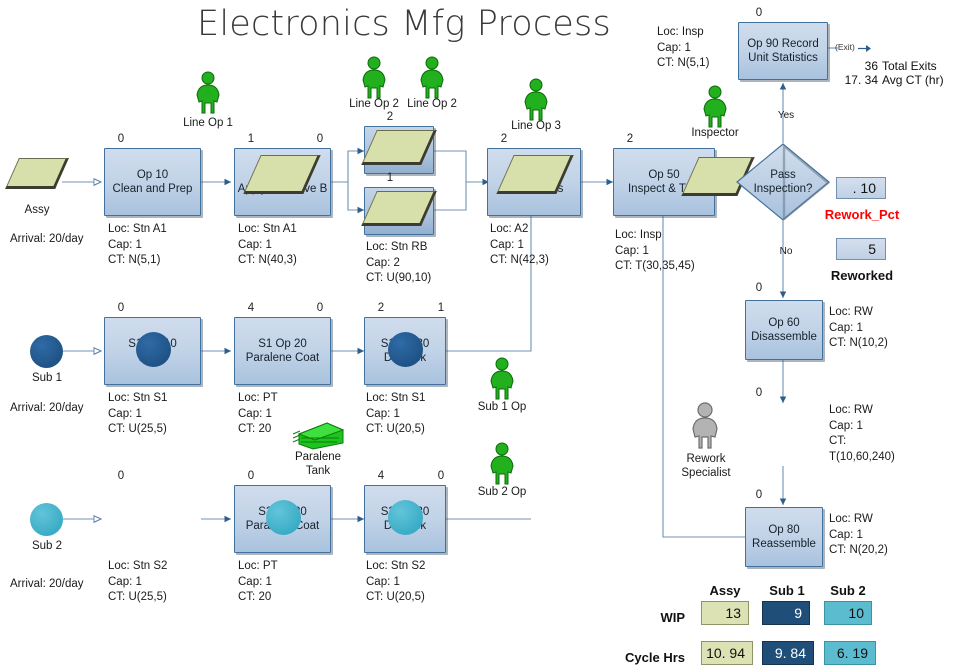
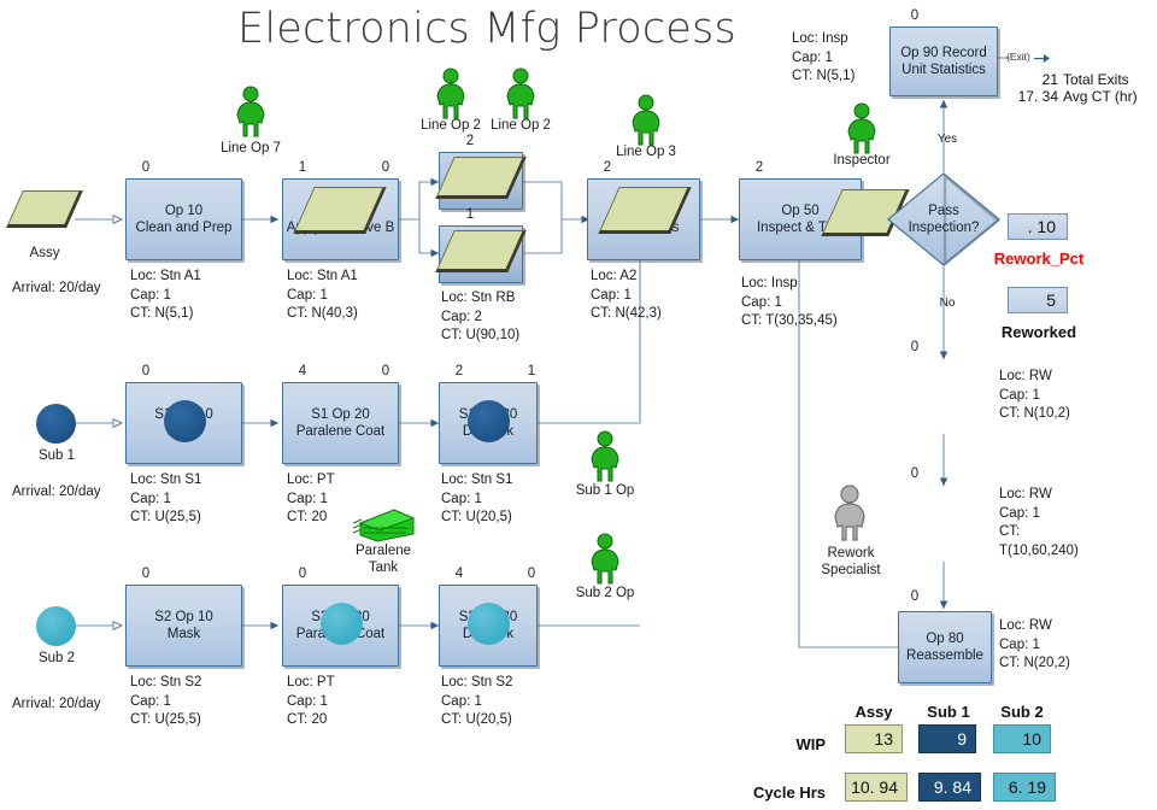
  Electronics Mfg Proce
  Assy
  Arrival: 20/day
  Sub 1
  Arrival: 20/day
  Sub 2
  Arrival: 20/day
  0
  Op 10
  Clean and Prep
  Loc: Stn A1
  Cap: 1
  CT: N(5,1)
  1
  0
  Loc: Stn A1
  Cap: 1
  CT: N(40,3)
  2
  1
  Loc: Stn RB
  Cap: 2
  CT: U(90,10)
  2
  Loc: A2
  Cap: 1
  CT: N(42,3)
  2
  Op 50
  Inspect & T
  Loc: Insp
  Cap: 1
  CT: T(30,35,45)
  Pass
  Inspection?
  Yes
  No
  0
  Op 90 Record
  Unit Statistics
  Loc: Insp
  Cap: 1
  CT: N(5,1)
  (Exit)
- 36
+ 21
  Total Exits
  17. 34
  Avg CT (hr)
  0
- Op 60
- Disassemble
  Loc: RW
  Cap: 1
  CT: N(10,2)
  0
  Loc: RW
  Cap: 1
  CT:
  T(10,60,240)
  0
  Op 80
  Reassemble
  Loc: RW
  Cap: 1
  CT: N(20,2)
  0
  Loc: Stn S1
  Cap: 1
  CT: U(25,5)
  4
  0
  S1 Op 20
  Paralene Coat
  Loc: PT
  Cap: 1
  CT: 20
  2
  1
  Loc: Stn S1
  Cap: 1
  CT: U(20,5)
  0
+ S2 Op 10
+ Mask
  Loc: Stn S2
  Cap: 1
  CT: U(25,5)
  0
  Loc: PT
  Cap: 1
  CT: 20
  4
  0
  Loc: Stn S2
  Cap: 1
  CT: U(20,5)
- Line Op 1
+ Line Op 7
  Line Op 2
  Line Op 2
  Line Op 3
  Inspector
  Sub 1 Op
  Sub 2 Op
  Rework Specialist
  Paralene Tank
  . 10
  Rework_Pct
  5
  Reworked
  Assy
  Sub 1
  Sub 2
  WIP
  13
  9
  10
  Cycle Hrs
  10. 94
  9. 84
  6. 19
